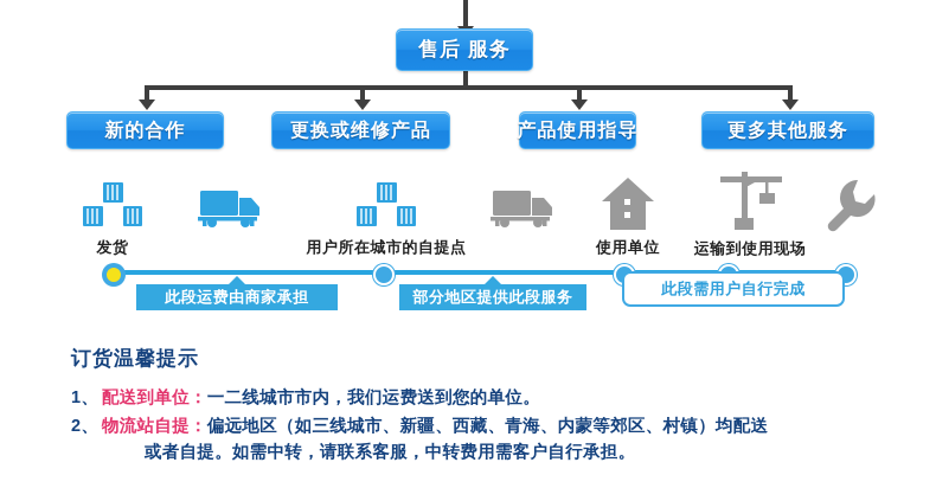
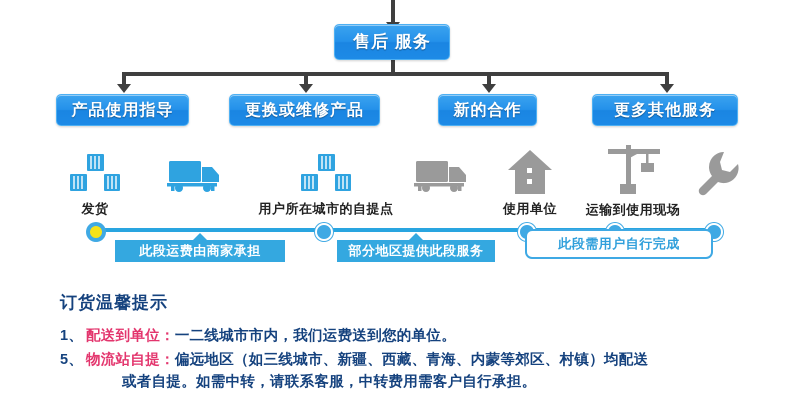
  售后 服务
- 新的合作
+ 产品使用指导
  更换或维修产品
- 产品使用指导
+ 新的合作
  更多其他服务
  发货
  用户所在城市的自提点
  使用单位
  运输到使用现场
  此段运费由商家承担
  部分地区提供此段服务
  此段需用户自行完成
  订货温馨提示
  1、
  配送到单位：一二线城市市内，我们运费送到您的单位。
- 2、
+ 5、
  物流站自提：偏远地区（如三线城市、新疆、西藏、青海、内蒙等郊区、村镇）均配送
  或者自提。如需中转，请联系客服，中转费用需客户自行承担。
